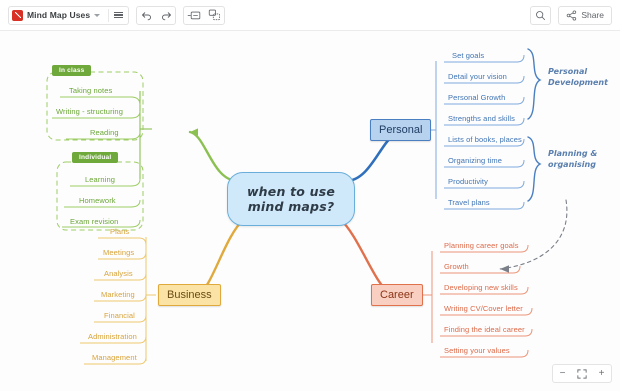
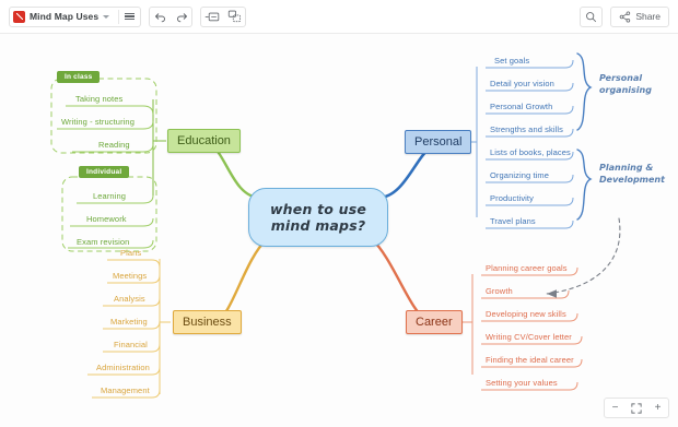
  Mind Map Uses
  Share
  when to use
  mind maps?
+ Education
  Personal
  Business
  Career
  Taking notes
  Writing - structuring
  Reading
  Learning
  Homework
  Exam revision
  Set goals
  Detail your vision
  Personal Growth
  Strengths and skills
  Lists of books, places
  Organizing time
  Productivity
  Travel plans
  Personal
- Development
+ organising
  Planning &
- organising
+ Development
  Plans
  Meetings
  Analysis
  Marketing
  Financial
  Administration
  Management
  Planning career goals
  Growth
  Developing new skills
  Writing CV/Cover letter
  Finding the ideal career
  Setting your values
  −
  +
